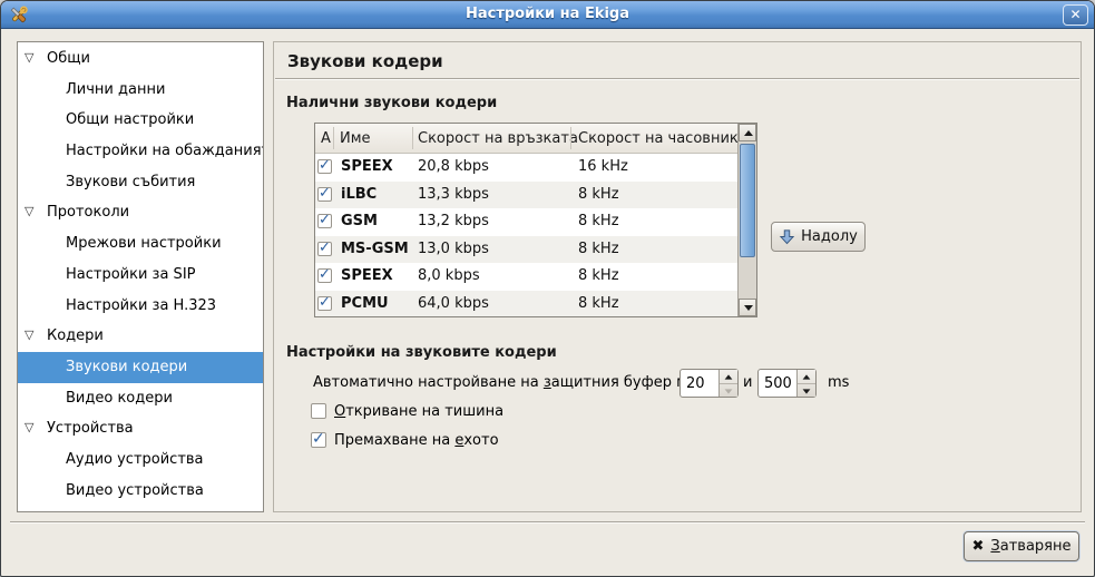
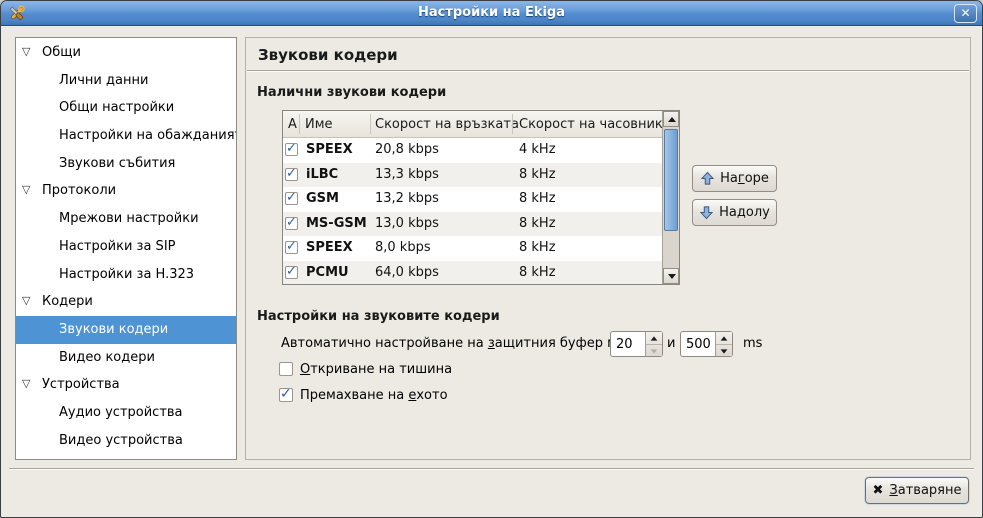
  Настройки на Ekiga
  ✕
  ▽
  Общи
  Лични данни
  Общи настройки
  Настройки на обаждания
  Звукови събития
  ▽
  Протоколи
  Мрежови настройки
  Настройки за SIP
  Настройки за H.323
  ▽
  Кодери
  Звукови кодери
  Видео кодери
  ▽
  Устройства
  Аудио устройства
  Видео устройства
  Звукови кодери
  Налични звукови кодери
  A
  Име
  Скорост на връзката
  Скорост на часовник
  SPEEX
  20,8 kbps
- 16 kHz
+ 4 kHz
  iLBC
  13,3 kbps
  8 kHz
  GSM
  13,2 kbps
  8 kHz
  MS-GSM
  13,0 kbps
  8 kHz
  SPEEX
  8,0 kbps
  8 kHz
  PCMU
  64,0 kbps
  8 kHz
+ Нагоре
  Надолу
  Настройки на звуковите кодери
  Автоматично настройване на защитния буфер
  20
  и
  500
  ms
  Откриване на тишина
  Премахване на ехото
  ✖
  Затваряне
